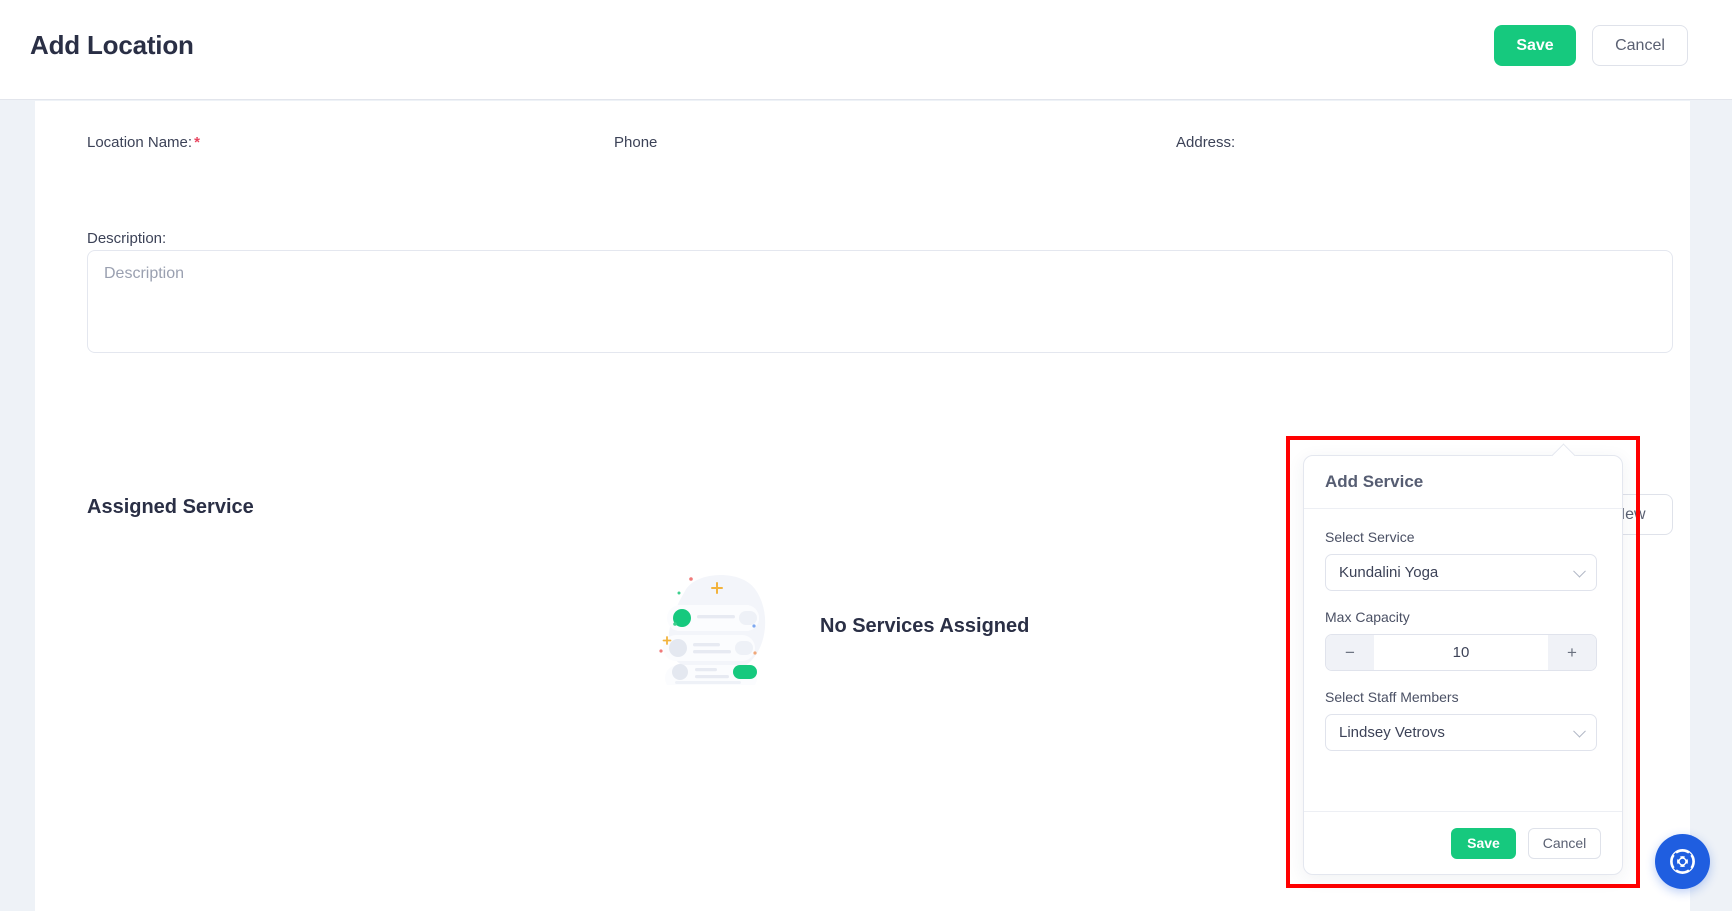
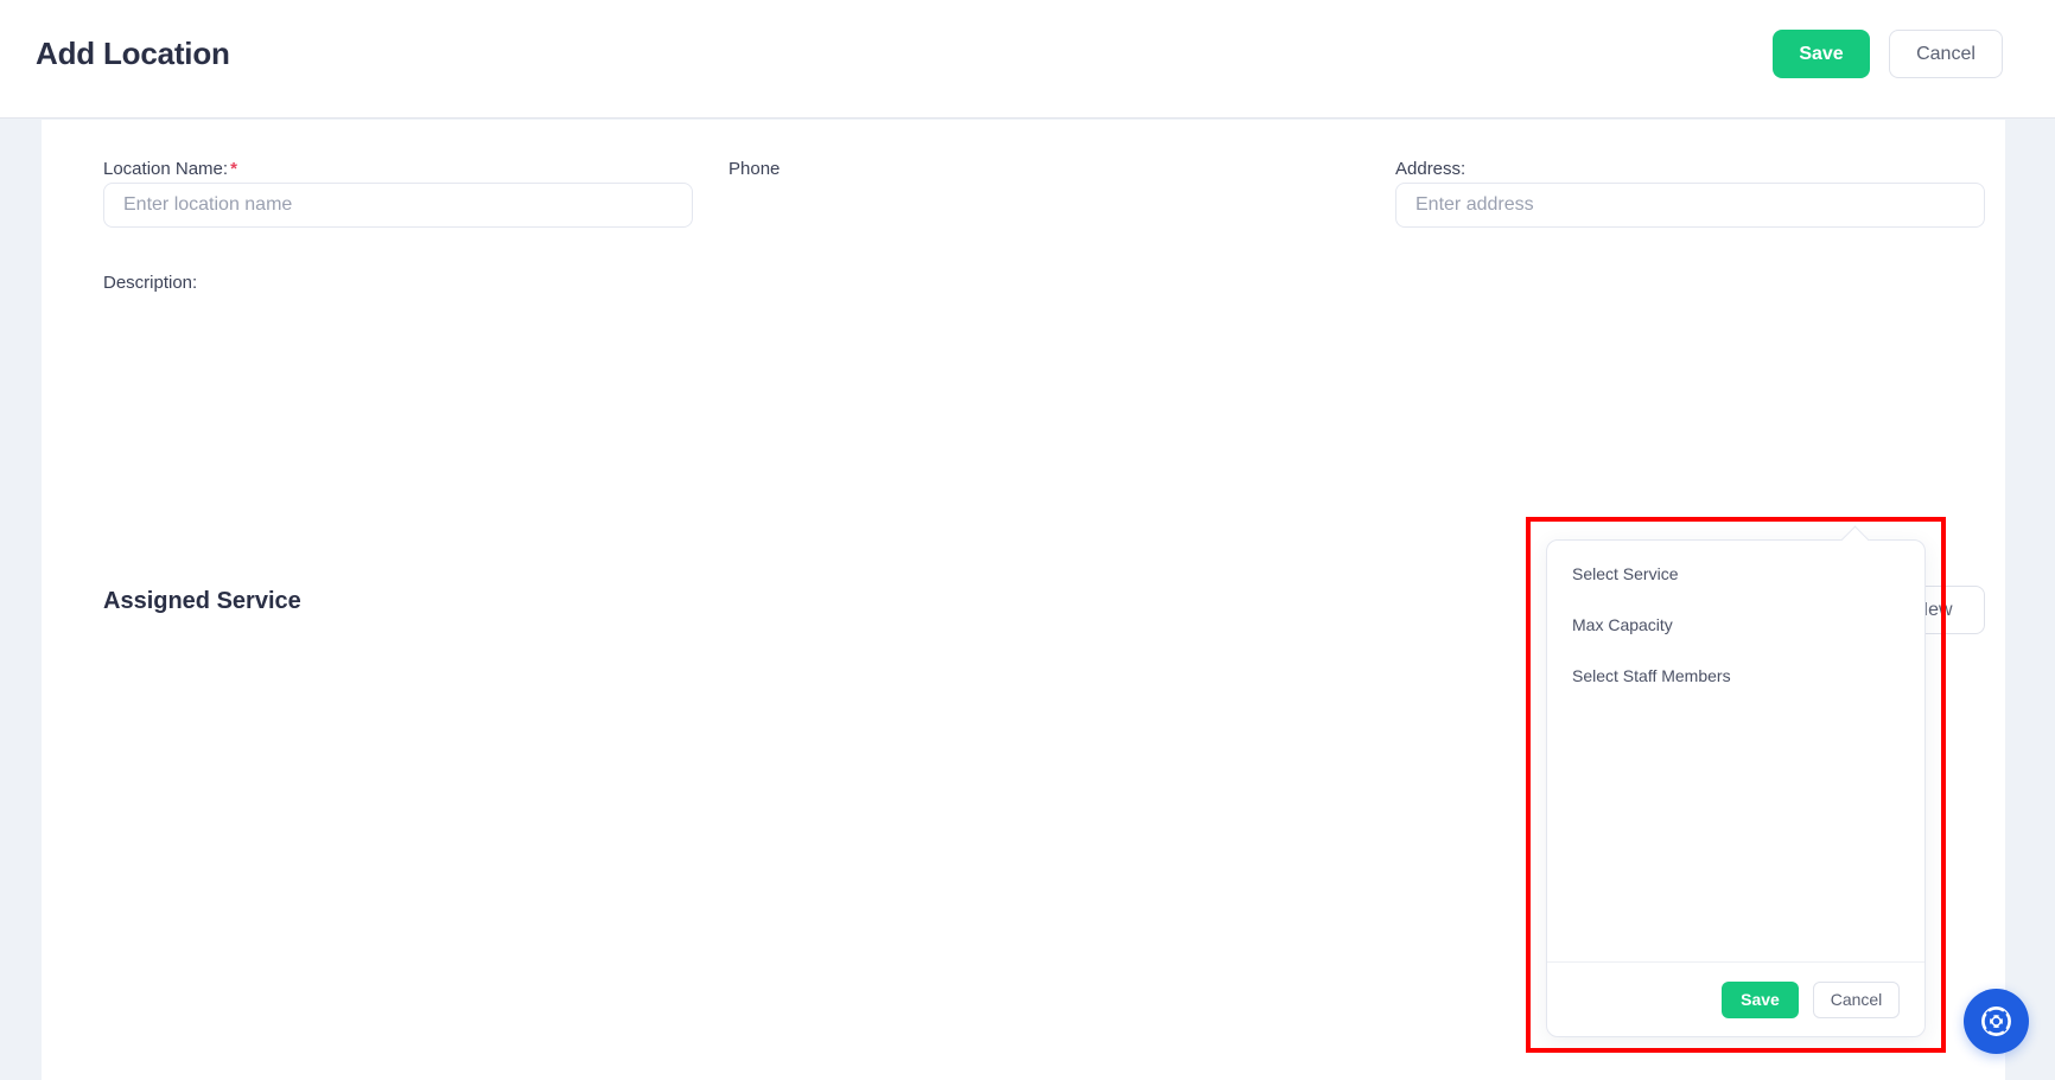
  Add Location
  Save
  Cancel
  Location Name:*
+ Enter location name
  Phone
  Address:
+ Enter address
  Description:
- Description
  Assigned Service
- No Services Assigned
- Add Service
  Select Service
- Kundalini Yoga
  Max Capacity
- −
- 10
- +
  Select Staff Members
- Lindsey Vetrovs
  Save
  Cancel
